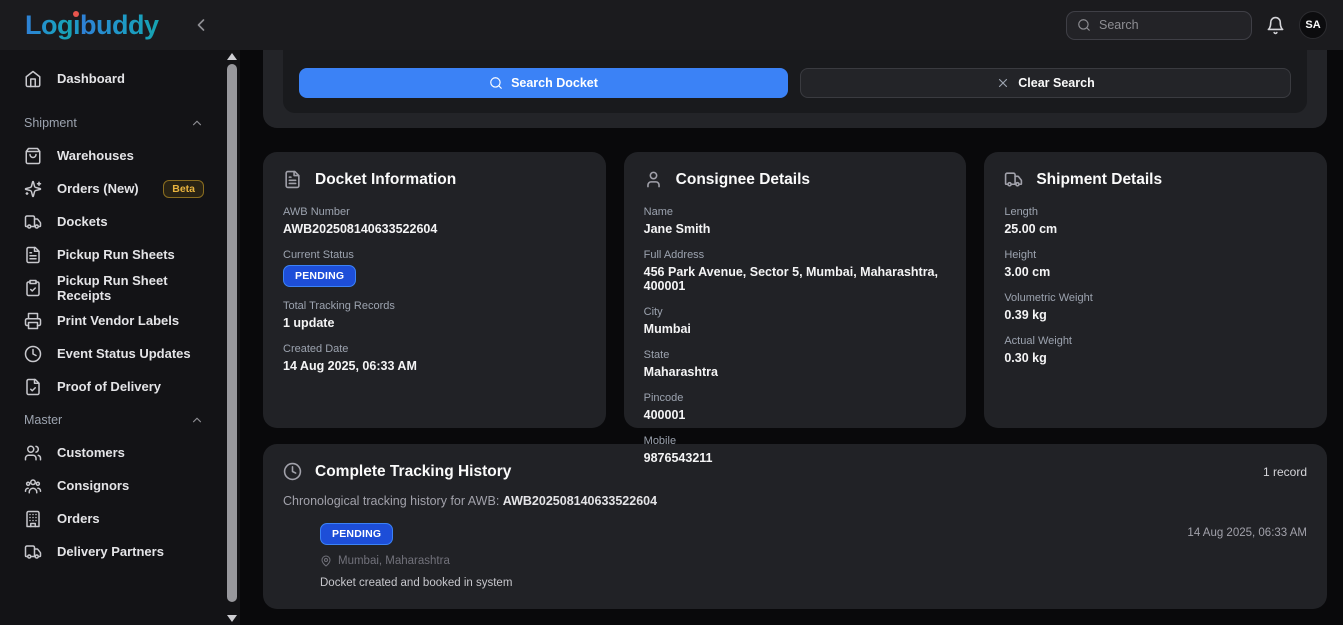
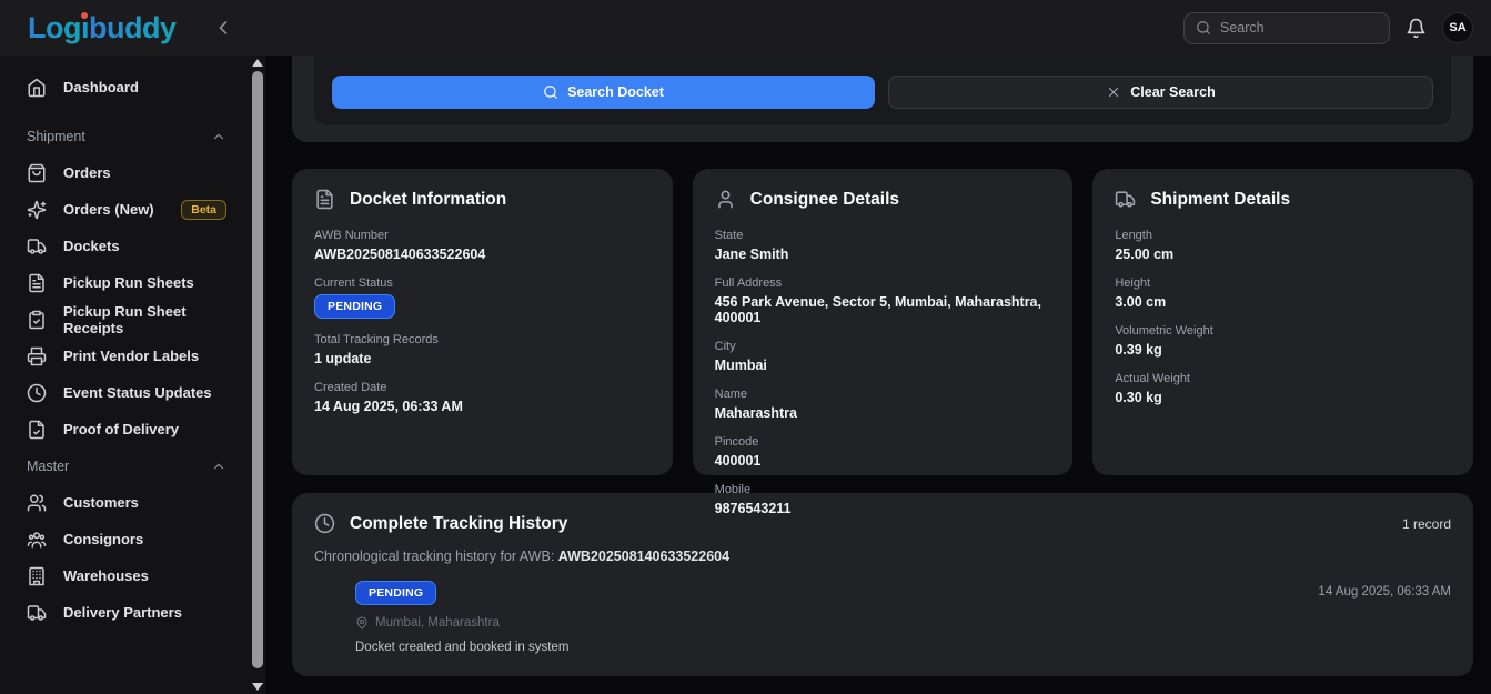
  Log
  ı
  buddy
  Search
  SA
  Dashboard
  Shipment
- Warehouses
+ Orders
  Orders (New)
  Beta
  Dockets
  Pickup Run Sheets
  Pickup Run Sheet Receipts
  Print Vendor Labels
  Event Status Updates
  Proof of Delivery
  Master
  Customers
  Consignors
- Orders
+ Warehouses
  Delivery Partners
  Search Docket
  Clear Search
  Docket Information
  AWB Number
  AWB202508140633522604
  Current Status
  PENDING
  Total Tracking Records
  1 update
  Created Date
  14 Aug 2025, 06:33 AM
  Consignee Details
- Name
+ State
  Jane Smith
  Full Address
  456 Park Avenue, Sector 5, Mumbai, Maharashtra, 400001
  City
  Mumbai
- State
+ Name
  Maharashtra
  Pincode
  400001
  Mobile
  9876543211
  Shipment Details
  Length
  25.00 cm
  Height
  3.00 cm
  Volumetric Weight
  0.39 kg
  Actual Weight
  0.30 kg
  Complete Tracking History
  1 record
  Chronological tracking history for AWB: AWB202508140633522604
  PENDING
  Mumbai, Maharashtra
  Docket created and booked in system
  14 Aug 2025, 06:33 AM
